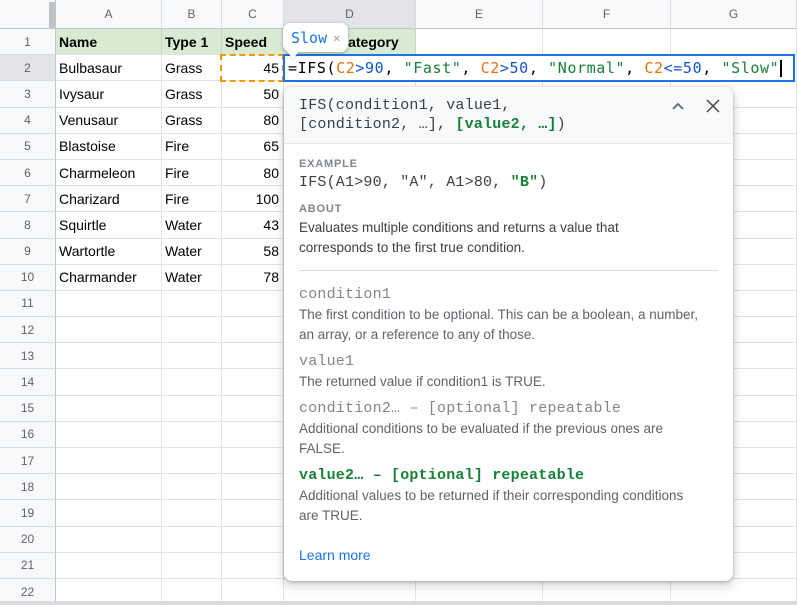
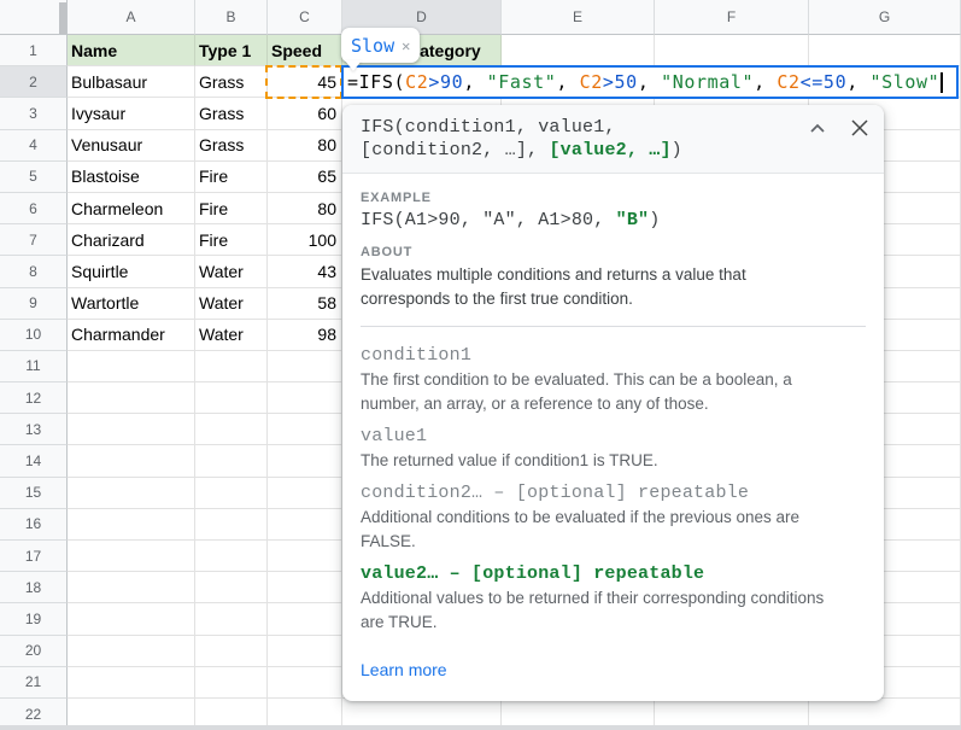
  A
  B
  C
  D
  E
  F
  G
  1
  Name
  Type 1
  Speed
  ategory
  2
  Bulbasaur
  Grass
  45
  3
  Ivysaur
  Grass
- 50
+ 60
  4
  Venusaur
  Grass
  80
  5
  Blastoise
  Fire
  65
  6
  Charmeleon
  Fire
  80
  7
  Charizard
  Fire
  100
  8
  Squirtle
  Water
  43
  9
  Wartortle
  Water
  58
  10
  Charmander
  Water
- 78
+ 98
  11
  12
  13
  14
  15
  16
  17
  18
  19
  20
  21
  22
  =IFS(C2>90, "Fast", C2>50, "Normal", C2<=50, "Slow"
  Slow
  ✕
  IFS(condition1, value1,
  [condition2, …], [value2, …])
  EXAMPLE
  IFS(A1>90, "A", A1>80, "B")
  ABOUT
  Evaluates multiple conditions and returns a value that corresponds to the first true condition.
  condition1
- The first condition to be optional. This can be a boolean, a number, an array, or a reference to any of those.
+ The first condition to be evaluated. This can be a boolean, a number, an array, or a reference to any of those.
  value1
  The returned value if condition1 is TRUE.
  condition2… – [optional] repeatable
  Additional conditions to be evaluated if the previous ones are FALSE.
  value2… – [optional] repeatable
  Additional values to be returned if their corresponding conditions are TRUE.
  Learn more
